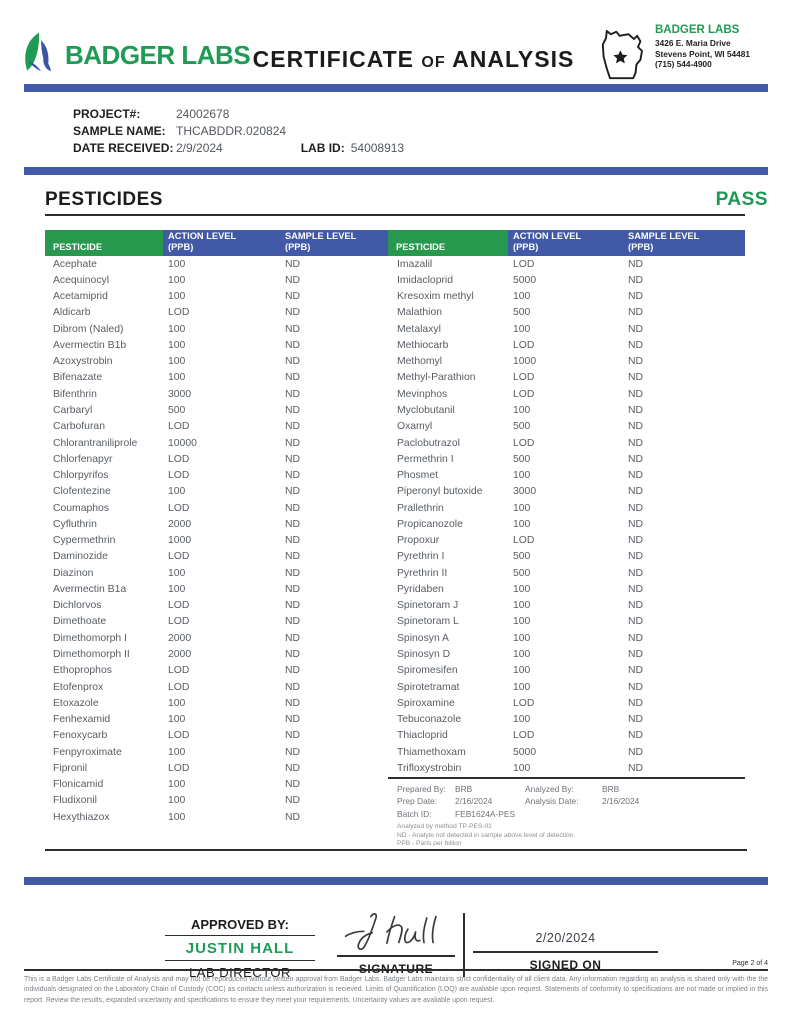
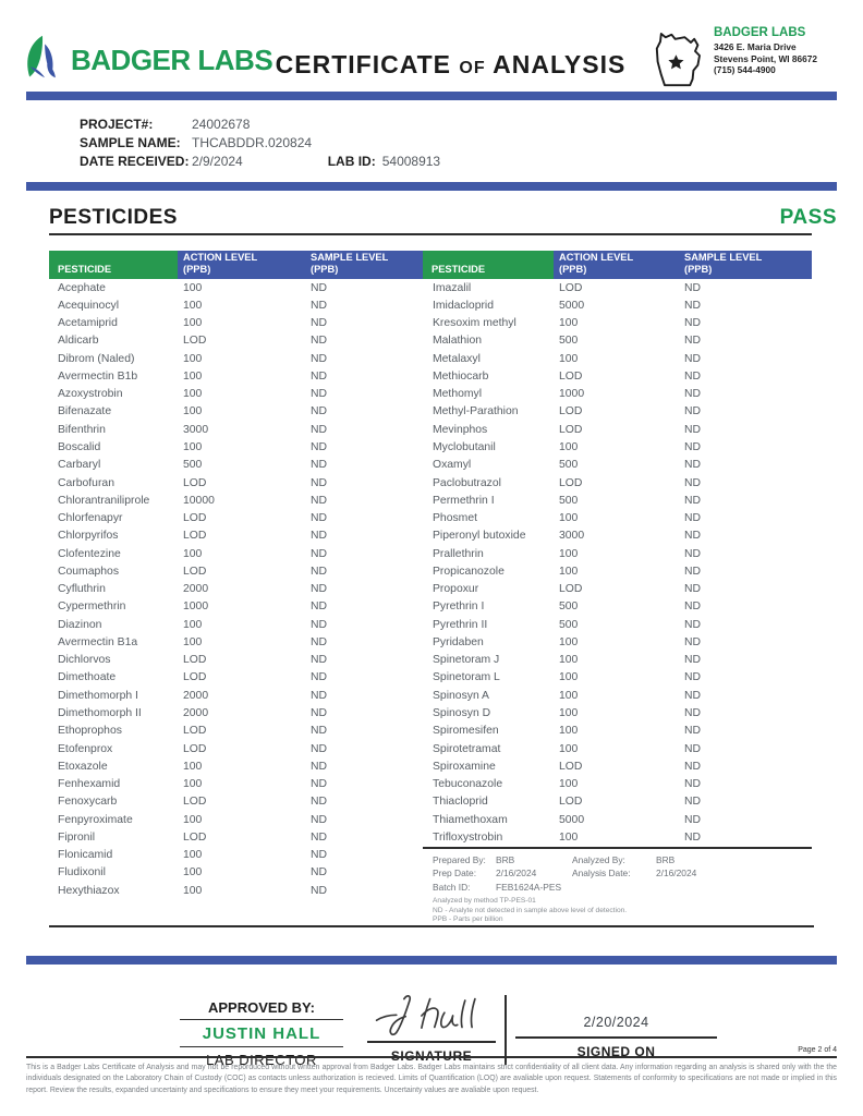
  BADGER LABS
  CERTIFICATE of ANALYSIS
  BADGER LABS
  3426 E. Maria Drive
- Stevens Point, WI 54481
+ Stevens Point, WI 86672
  (715) 544-4900
  PROJECT#:
  24002678
  SAMPLE NAME:
  THCABDDR.020824
  DATE RECEIVED:
  2/9/2024
  LAB ID:
  54008913
  PESTICIDES
  PASS
  PESTICIDE	ACTION LEVEL(PPB)	SAMPLE LEVEL(PPB)
  Acephate	100	ND
  Acequinocyl	100	ND
  Acetamiprid	100	ND
  Aldicarb	LOD	ND
  Dibrom (Naled)	100	ND
  Avermectin B1b	100	ND
  Azoxystrobin	100	ND
  Bifenazate	100	ND
  Bifenthrin	3000	ND
+ Boscalid	100	ND
  Carbaryl	500	ND
  Carbofuran	LOD	ND
  Chlorantraniliprole	10000	ND
  Chlorfenapyr	LOD	ND
  Chlorpyrifos	LOD	ND
  Clofentezine	100	ND
  Coumaphos	LOD	ND
  Cyfluthrin	2000	ND
  Cypermethrin	1000	ND
- Daminozide	LOD	ND
  Diazinon	100	ND
  Avermectin B1a	100	ND
  Dichlorvos	LOD	ND
  Dimethoate	LOD	ND
  Dimethomorph I	2000	ND
  Dimethomorph II	2000	ND
  Ethoprophos	LOD	ND
  Etofenprox	LOD	ND
  Etoxazole	100	ND
  Fenhexamid	100	ND
  Fenoxycarb	LOD	ND
  Fenpyroximate	100	ND
  Fipronil	LOD	ND
  Flonicamid	100	ND
  Fludixonil	100	ND
  Hexythiazox	100	ND
  PESTICIDE	ACTION LEVEL(PPB)	SAMPLE LEVEL(PPB)
  Imazalil	LOD	ND
  Imidacloprid	5000	ND
  Kresoxim methyl	100	ND
  Malathion	500	ND
  Metalaxyl	100	ND
  Methiocarb	LOD	ND
  Methomyl	1000	ND
  Methyl-Parathion	LOD	ND
  Mevinphos	LOD	ND
  Myclobutanil	100	ND
  Oxamyl	500	ND
  Paclobutrazol	LOD	ND
  Permethrin I	500	ND
  Phosmet	100	ND
  Piperonyl butoxide	3000	ND
  Prallethrin	100	ND
  Propicanozole	100	ND
  Propoxur	LOD	ND
  Pyrethrin I	500	ND
  Pyrethrin II	500	ND
  Pyridaben	100	ND
  Spinetoram J	100	ND
  Spinetoram L	100	ND
  Spinosyn A	100	ND
  Spinosyn D	100	ND
  Spiromesifen	100	ND
  Spirotetramat	100	ND
  Spiroxamine	LOD	ND
  Tebuconazole	100	ND
  Thiacloprid	LOD	ND
  Thiamethoxam	5000	ND
  Trifloxystrobin	100	ND
  Prepared By:
  BRB
  Analyzed By:
  BRB
  Prep Date:
  2/16/2024
  Analysis Date:
  2/16/2024
  Batch ID:
  FEB1624A-PES
  APPROVED BY:
  JUSTIN HALL
  LAB DIRECTOR
  2/20/2024
  SIGNED ON
